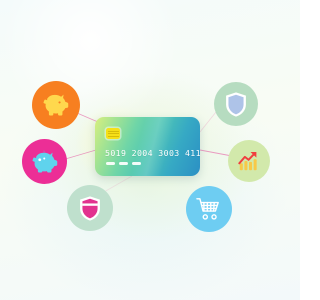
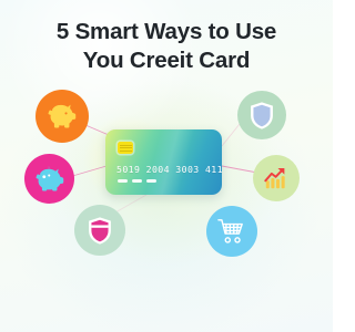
+ 5 Smart Ways to Use
+ You Creeit Card
  5019 2004 3003 411
